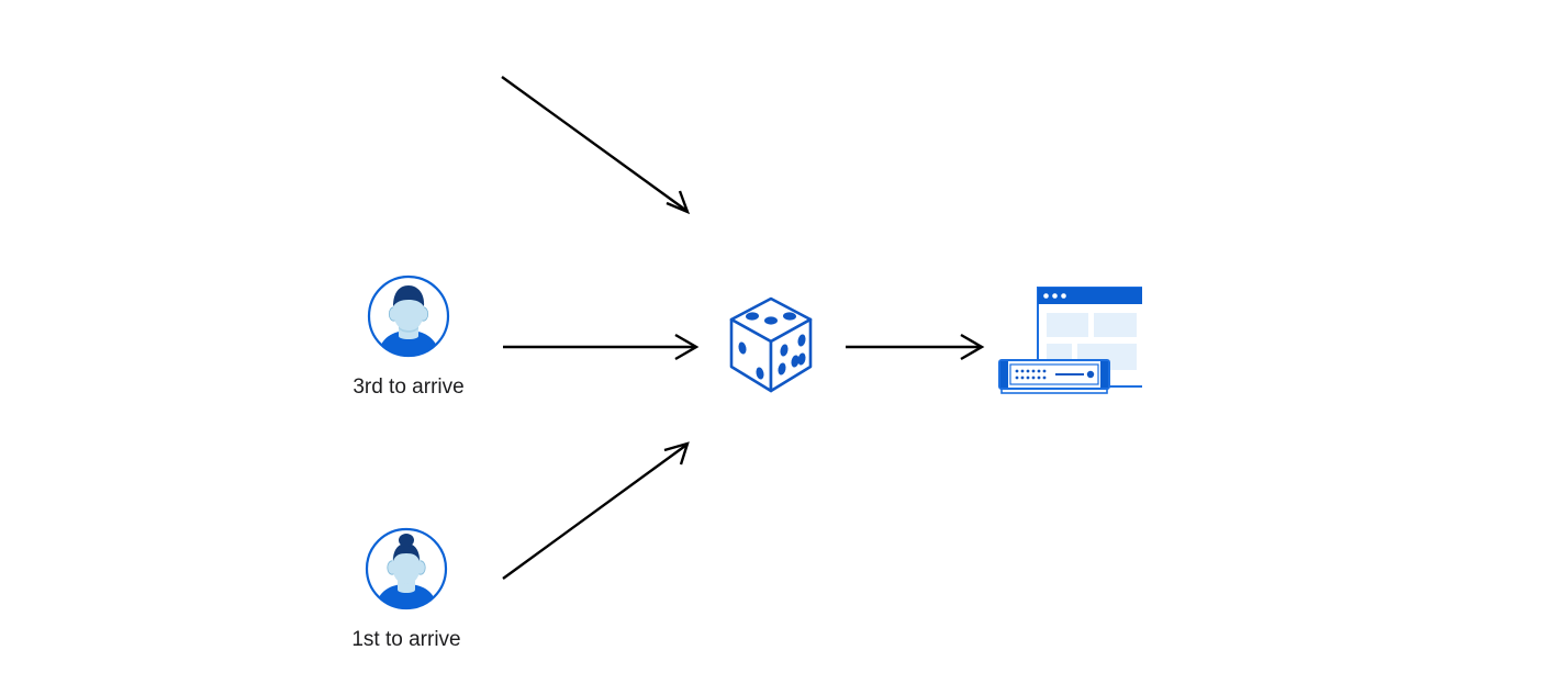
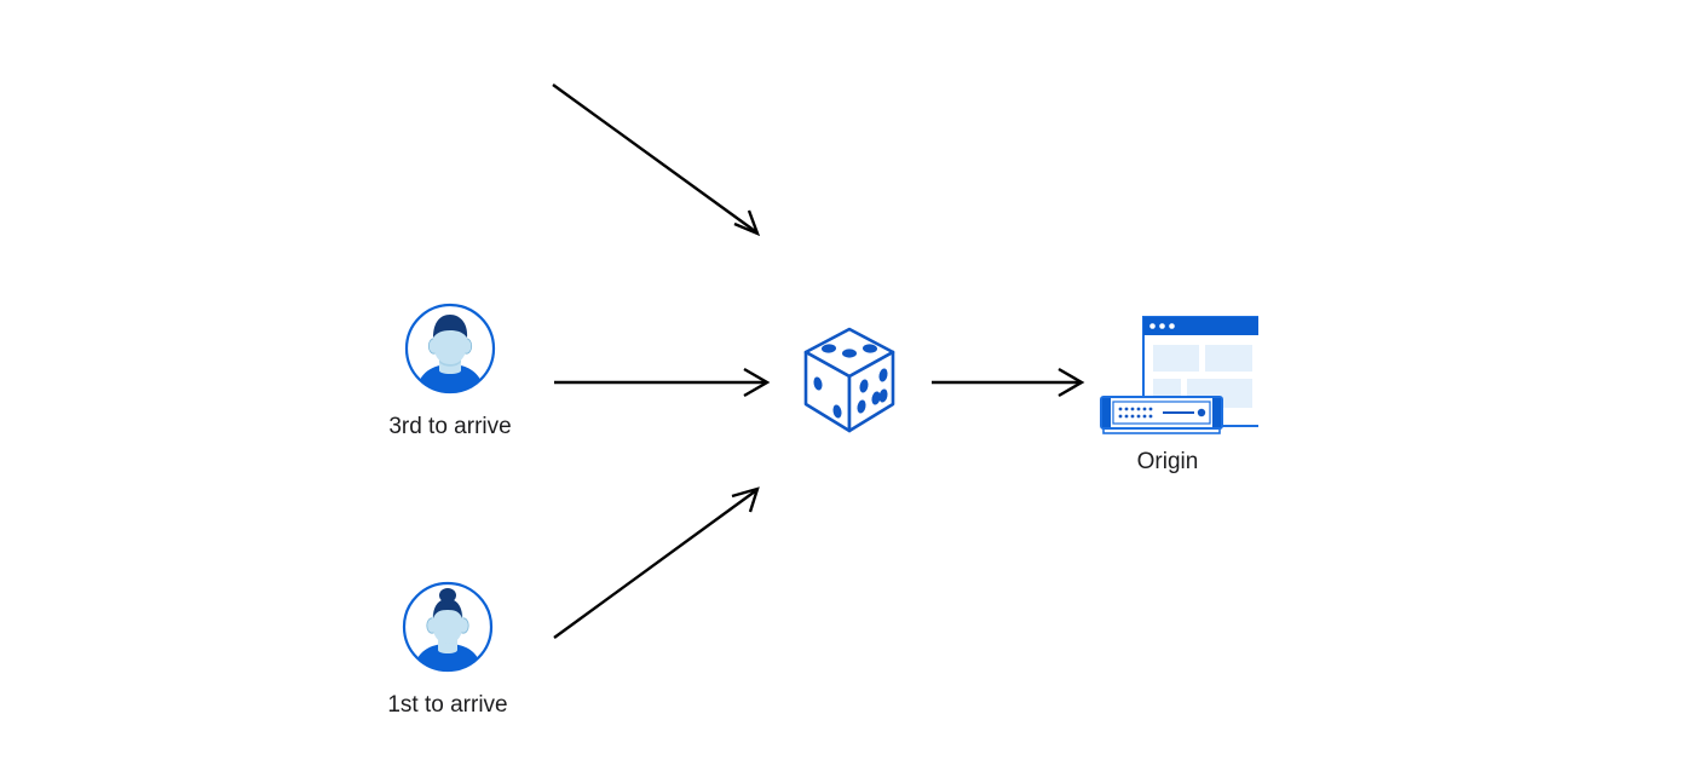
  3rd to arrive
  1st to arrive
+ Origin
